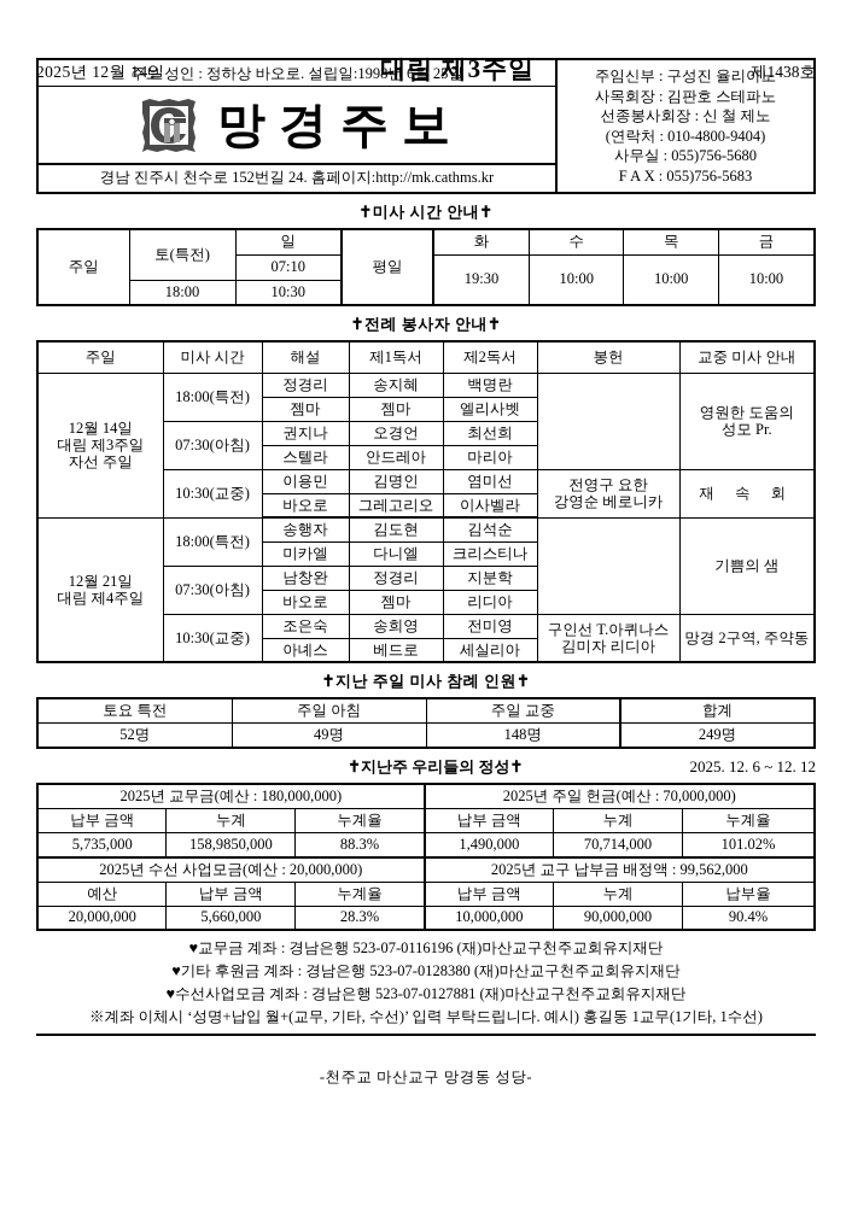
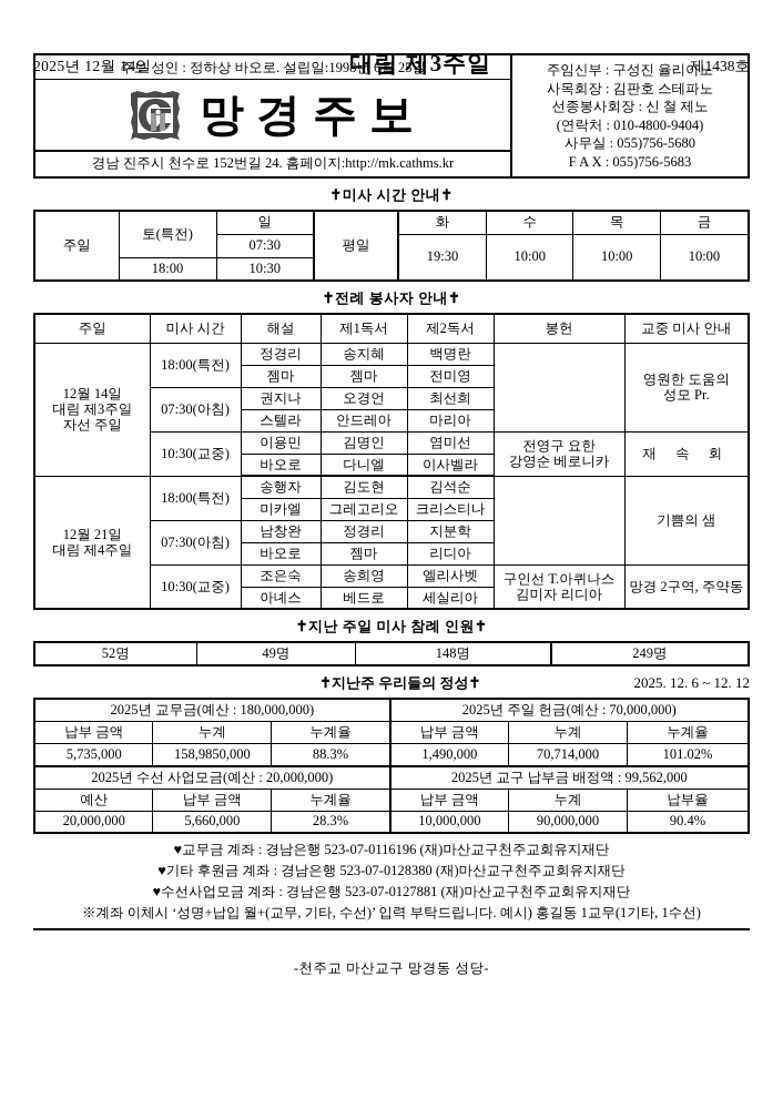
  2025년 12월 14일
  대림 제3주일
  제1438호
  주보 성인 : 정하상 바오로. 설립일:1998년 6월 25일
  망경주보
  경남 진주시 천수로 152번길 24. 홈페이지:http://mk.cathms.kr
  주임신부 : 구성진 율리아노
  사목회장 : 김판호 스테파노
  선종봉사회장 : 신 철 제노
  (연락처 : 010-4800-9404)
  사무실 : 055)756-5680
  F A X : 055)756-5683
  ✝미사 시간 안내✝
  주일	토(특전)	일	평일	화	수	목	금
- 07:10	19:30	10:00	10:00	10:00
+ 07:30	19:30	10:00	10:00	10:00
  18:00	10:30
  ✝전례 봉사자 안내✝
  주일	미사 시간	해설	제1독서	제2독서	봉헌	교중 미사 안내
  12월 14일 대림 제3주일 자선 주일	18:00(특전)	정경리	송지혜	백명란		영원한 도움의 성모 Pr.
- 젬마	젬마	엘리사벳
+ 젬마	젬마	전미영
  07:30(아침)	권지나	오경언	최선희
  스텔라	안드레아	마리아
  10:30(교중)	이용민	김명인	염미선	전영구 요한 강영순 베로니카	재 속 회
- 바오로	그레고리오	이사벨라
+ 바오로	다니엘	이사벨라
  12월 21일 대림 제4주일	18:00(특전)	송행자	김도현	김석순		기쁨의 샘
- 미카엘	다니엘	크리스티나
+ 미카엘	그레고리오	크리스티나
  07:30(아침)	남창완	정경리	지분학
  바오로	젬마	리디아
- 10:30(교중)	조은숙	송희영	전미영	구인선 T.아퀴나스 김미자 리디아	망경 2구역, 주약동
+ 10:30(교중)	조은숙	송희영	엘리사벳	구인선 T.아퀴나스 김미자 리디아	망경 2구역, 주약동
  아녜스	베드로	세실리아
  ✝지난 주일 미사 참례 인원✝
- 토요 특전	주일 아침	주일 교중	합계
  52명	49명	148명	249명
  ✝지난주 우리들의 정성✝
  2025. 12. 6 ~ 12. 12
  2025년 교무금(예산 : 180,000,000)	2025년 주일 헌금(예산 : 70,000,000)
  납부 금액	누계	누계율	납부 금액	누계	누계율
  5,735,000	158,9850,000	88.3%	1,490,000	70,714,000	101.02%
  2025년 수선 사업모금(예산 : 20,000,000)	2025년 교구 납부금 배정액 : 99,562,000
  예산	납부 금액	누계율	납부 금액	누계	납부율
  20,000,000	5,660,000	28.3%	10,000,000	90,000,000	90.4%
  ♥교무금 계좌 : 경남은행 523-07-0116196 (재)마산교구천주교회유지재단
  ♥기타 후원금 계좌 : 경남은행 523-07-0128380 (재)마산교구천주교회유지재단
  ♥수선사업모금 계좌 : 경남은행 523-07-0127881 (재)마산교구천주교회유지재단
  ※계좌 이체시 ‘성명+납입 월+(교무, 기타, 수선)’ 입력 부탁드립니다. 예시) 홍길동 1교무(1기타, 1수선)
  -천주교 마산교구 망경동 성당-
